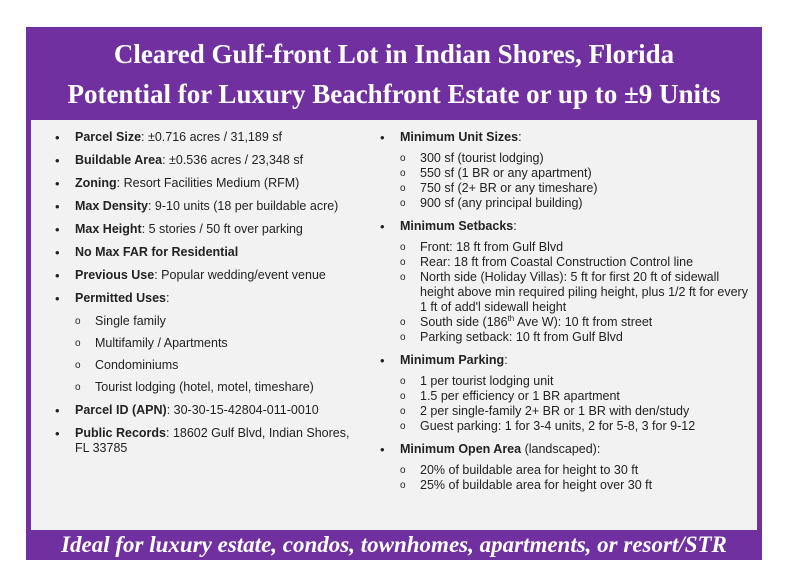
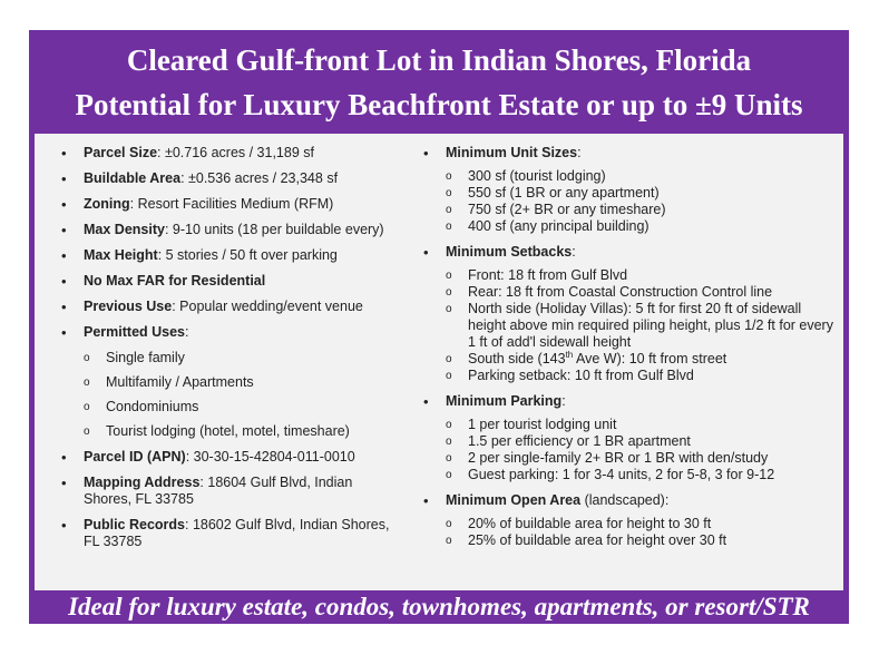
  Cleared Gulf-front Lot in Indian Shores, Florida
  Potential for Luxury Beachfront Estate or up to ±9 Units
  Parcel Size: ±0.716 acres / 31,189 sf
  Buildable Area: ±0.536 acres / 23,348 sf
  Zoning: Resort Facilities Medium (RFM)
- Max Density: 9-10 units (18 per buildable acre)
+ Max Density: 9-10 units (18 per buildable every)
  Max Height: 5 stories / 50 ft over parking
  No Max FAR for Residential
  Previous Use: Popular wedding/event venue
  Permitted Uses:
  Single family
  Multifamily / Apartments
  Condominiums
  Tourist lodging (hotel, motel, timeshare)
  Parcel ID (APN): 30-30-15-42804-011-0010
+ Mapping Address: 18604 Gulf Blvd, Indian Shores, FL 33785
  Public Records: 18602 Gulf Blvd, Indian Shores, FL 33785
  Minimum Unit Sizes:
  300 sf (tourist lodging)
  550 sf (1 BR or any apartment)
  750 sf (2+ BR or any timeshare)
- 900 sf (any principal building)
+ 400 sf (any principal building)
  Minimum Setbacks:
  Front: 18 ft from Gulf Blvd
  Rear: 18 ft from Coastal Construction Control line
  North side (Holiday Villas): 5 ft for first 20 ft of sidewall height above min required piling height, plus 1/2 ft for every 1 ft of add'l sidewall height
- South side (186th Ave W): 10 ft from street
+ South side (143th Ave W): 10 ft from street
  Parking setback: 10 ft from Gulf Blvd
  Minimum Parking:
  1 per tourist lodging unit
  1.5 per efficiency or 1 BR apartment
  2 per single-family 2+ BR or 1 BR with den/study
  Guest parking: 1 for 3-4 units, 2 for 5-8, 3 for 9-12
  Minimum Open Area (landscaped):
  20% of buildable area for height to 30 ft
  25% of buildable area for height over 30 ft
  Ideal for luxury estate, condos, townhomes, apartments, or resort/STR
